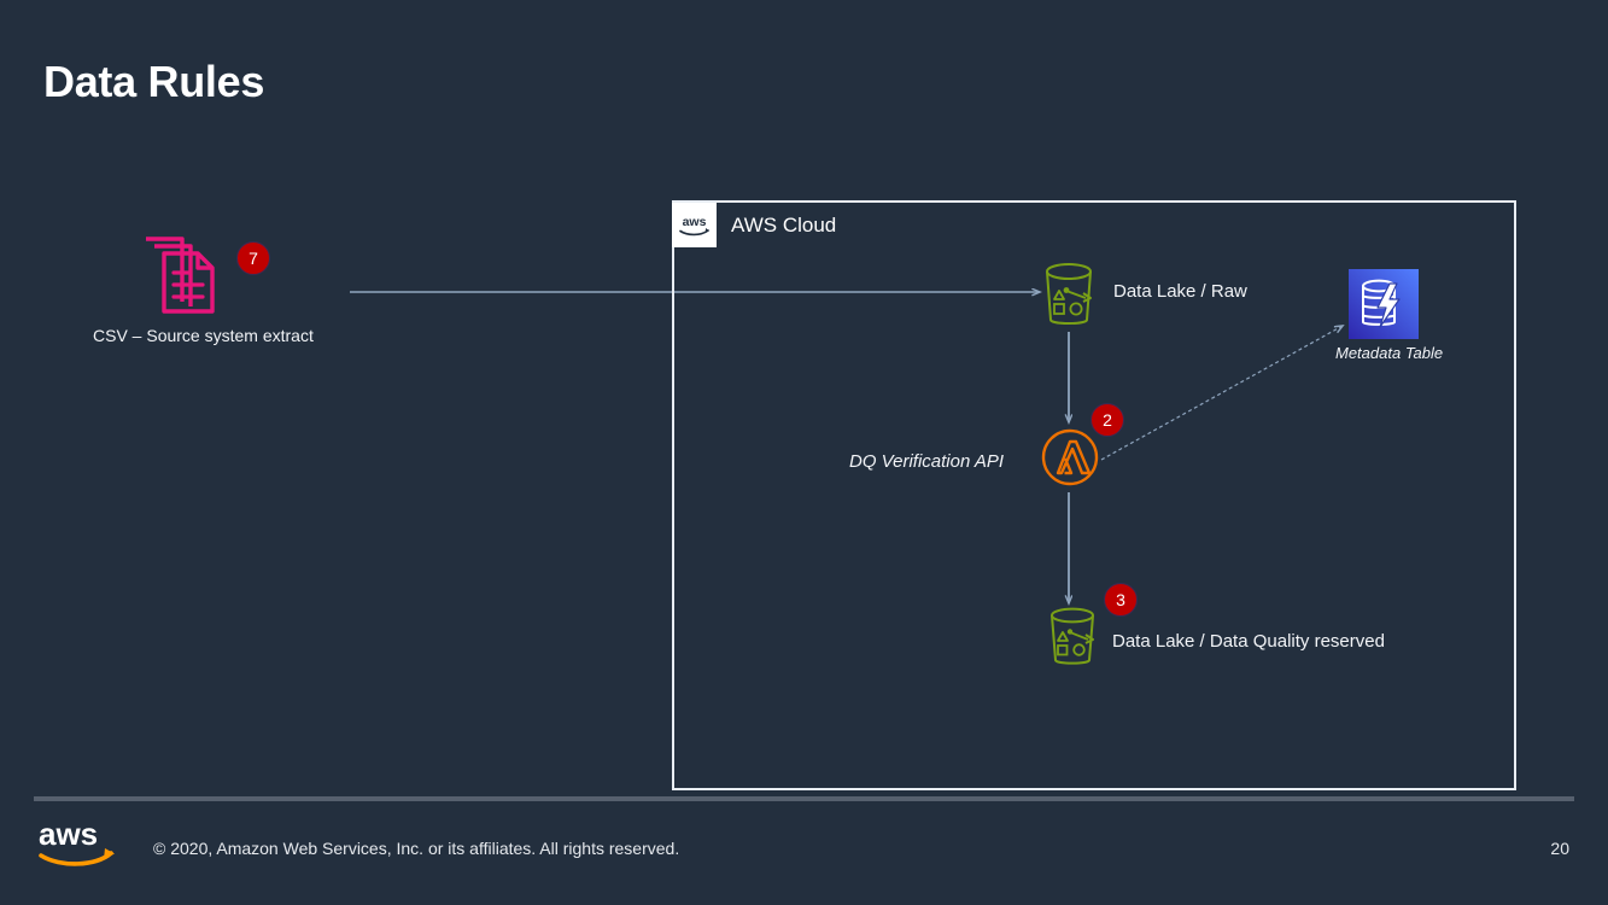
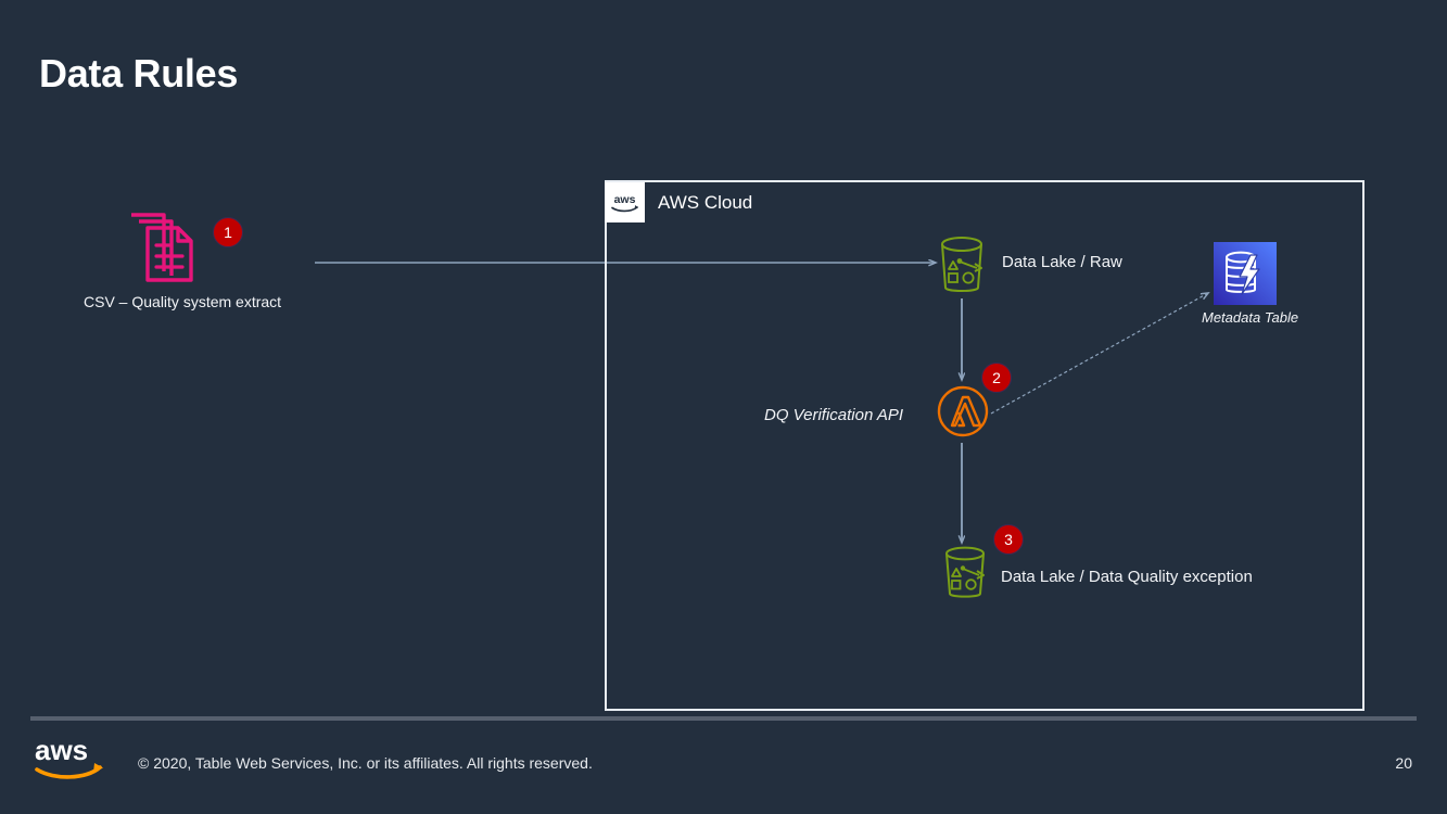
  Data Rules
  aws
  AWS Cloud
- 7
+ 1
- CSV – Source system extract
+ CSV – Quality system extract
  Data Lake / Raw
  Metadata Table
  2
  DQ Verification API
  3
- Data Lake / Data Quality reserved
+ Data Lake / Data Quality exception
  aws
- © 2020, Amazon Web Services, Inc. or its affiliates. All rights reserved.
+ © 2020, Table Web Services, Inc. or its affiliates. All rights reserved.
  20
